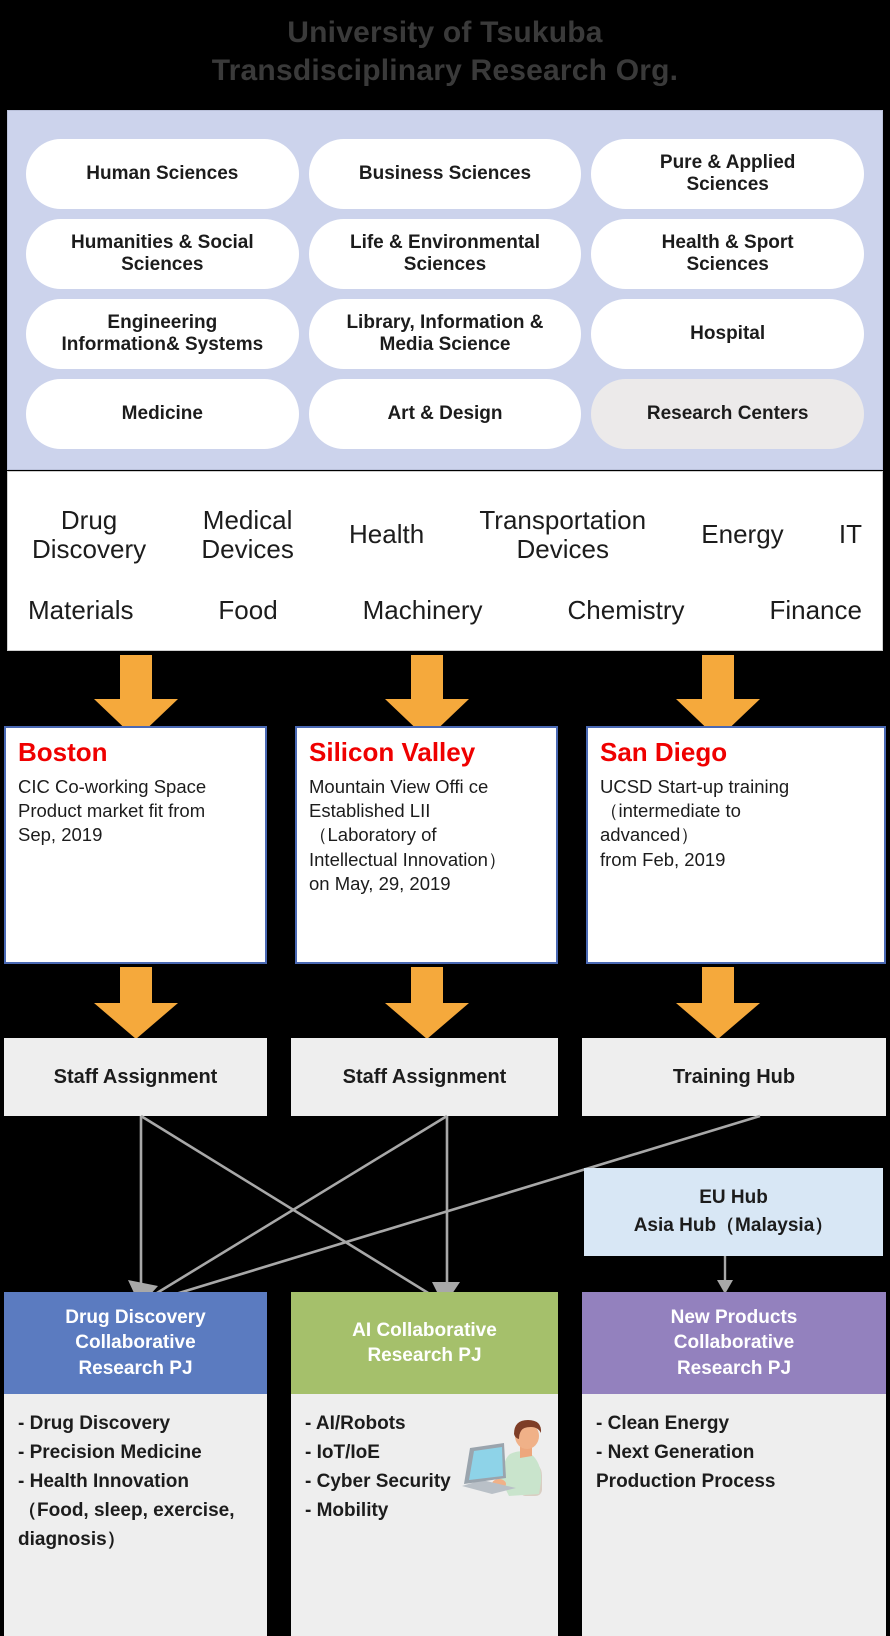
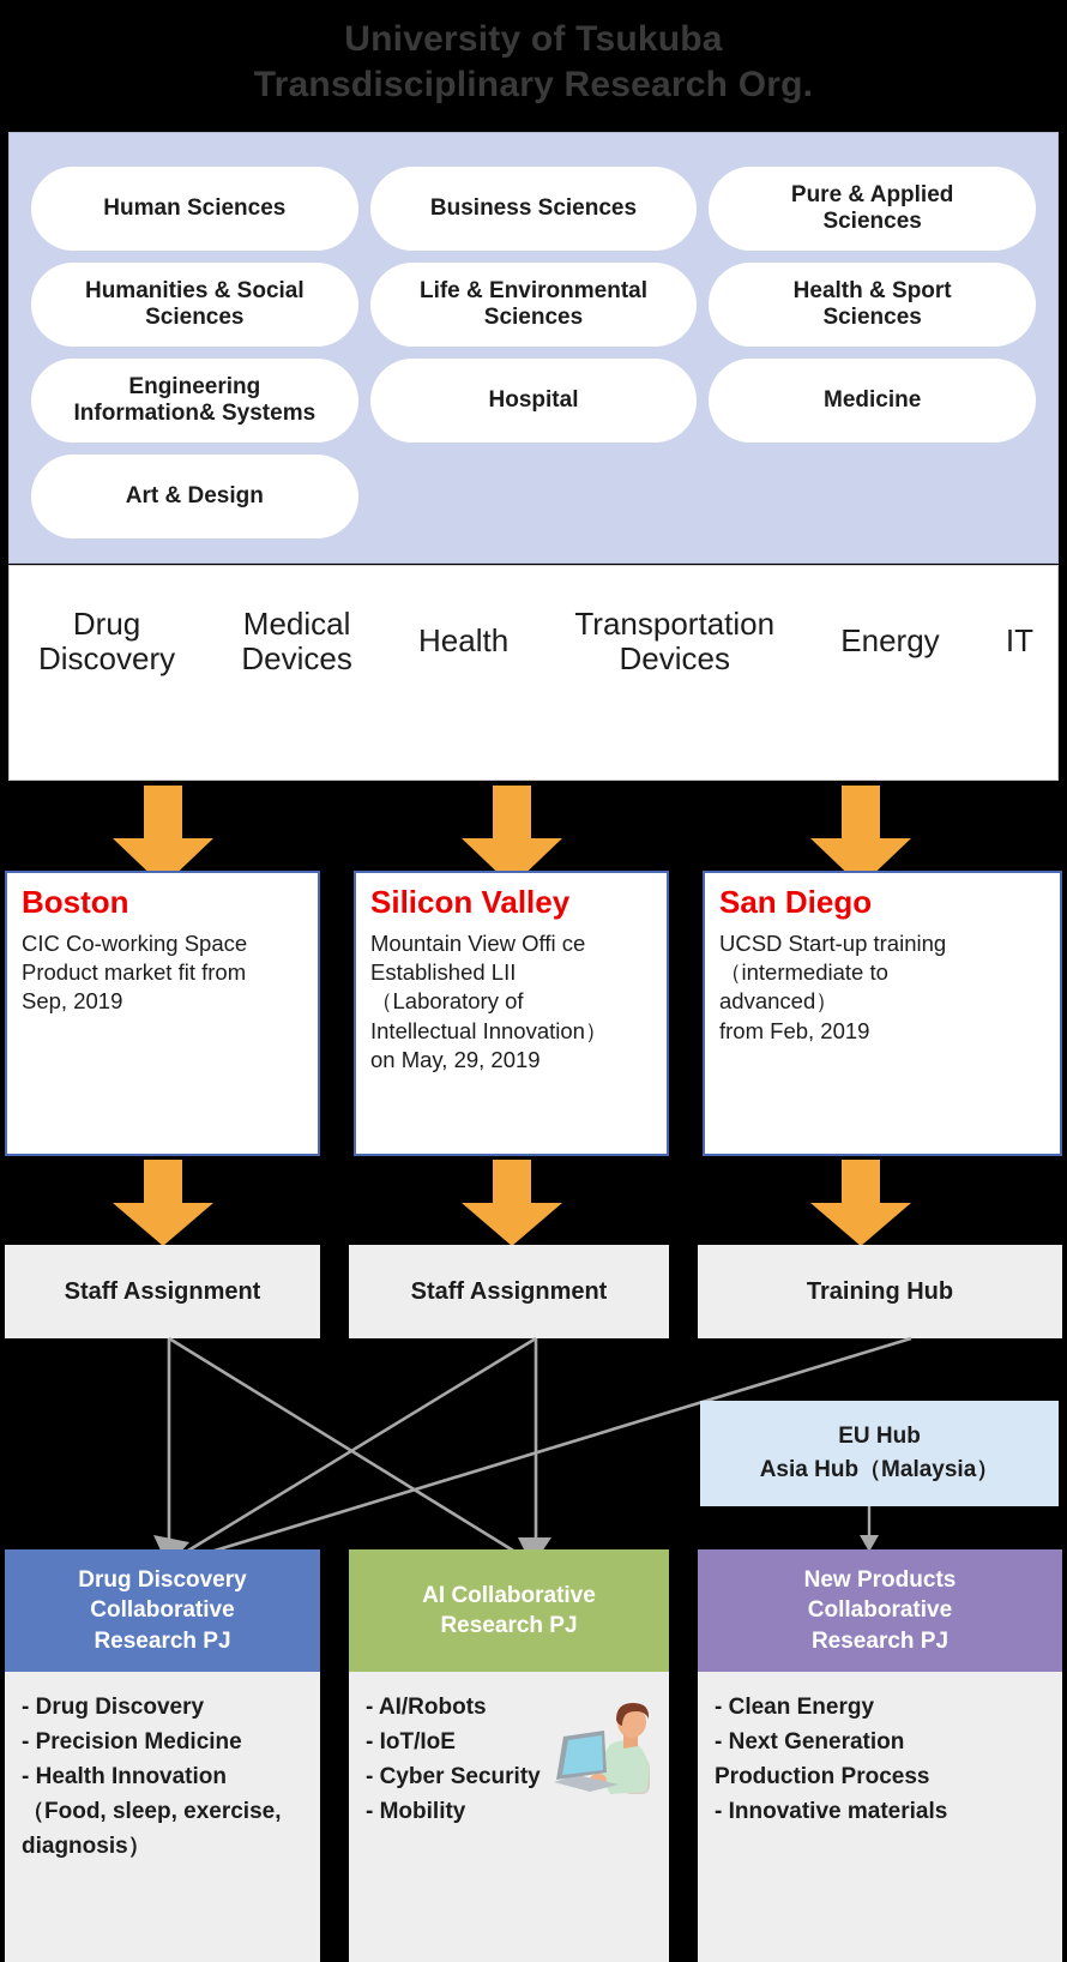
  University of Tsukuba
  Transdisciplinary Research Org.
  Human Sciences
  Business Sciences
  Pure & Applied
  Sciences
  Humanities & Social
  Sciences
  Life & Environmental
  Sciences
  Health & Sport
  Sciences
  Engineering
  Information& Systems
- Library, Information &
- Media Science
  Hospital
  Medicine
  Art & Design
- Research Centers
  Drug
  Discovery
  Medical
  Devices
  Health
  Transportation
  Devices
  Energy
  IT
- Materials
- Food
- Machinery
- Chemistry
- Finance
  Boston
  CIC Co-working Space
  Product market fit from
  Sep, 2019
  Silicon Valley
  Mountain View Offi ce
  Established LII
  （Laboratory of
  Intellectual Innovation）
  on May, 29, 2019
  San Diego
  UCSD Start-up training
  （intermediate to
  advanced）
  from Feb, 2019
  Staff Assignment
  Staff Assignment
  Training Hub
  EU Hub
  Asia Hub（Malaysia）
  Drug Discovery
  Collaborative
  Research PJ
  - Drug Discovery
  - Precision Medicine
  - Health Innovation
  （Food, sleep, exercise,
  diagnosis）
  AI Collaborative
  Research PJ
  - AI/Robots
  - IoT/IoE
  - Cyber Security
  - Mobility
  New Products
  Collaborative
  Research PJ
  - Clean Energy
  - Next Generation
  Production Process
+ - Innovative materials
